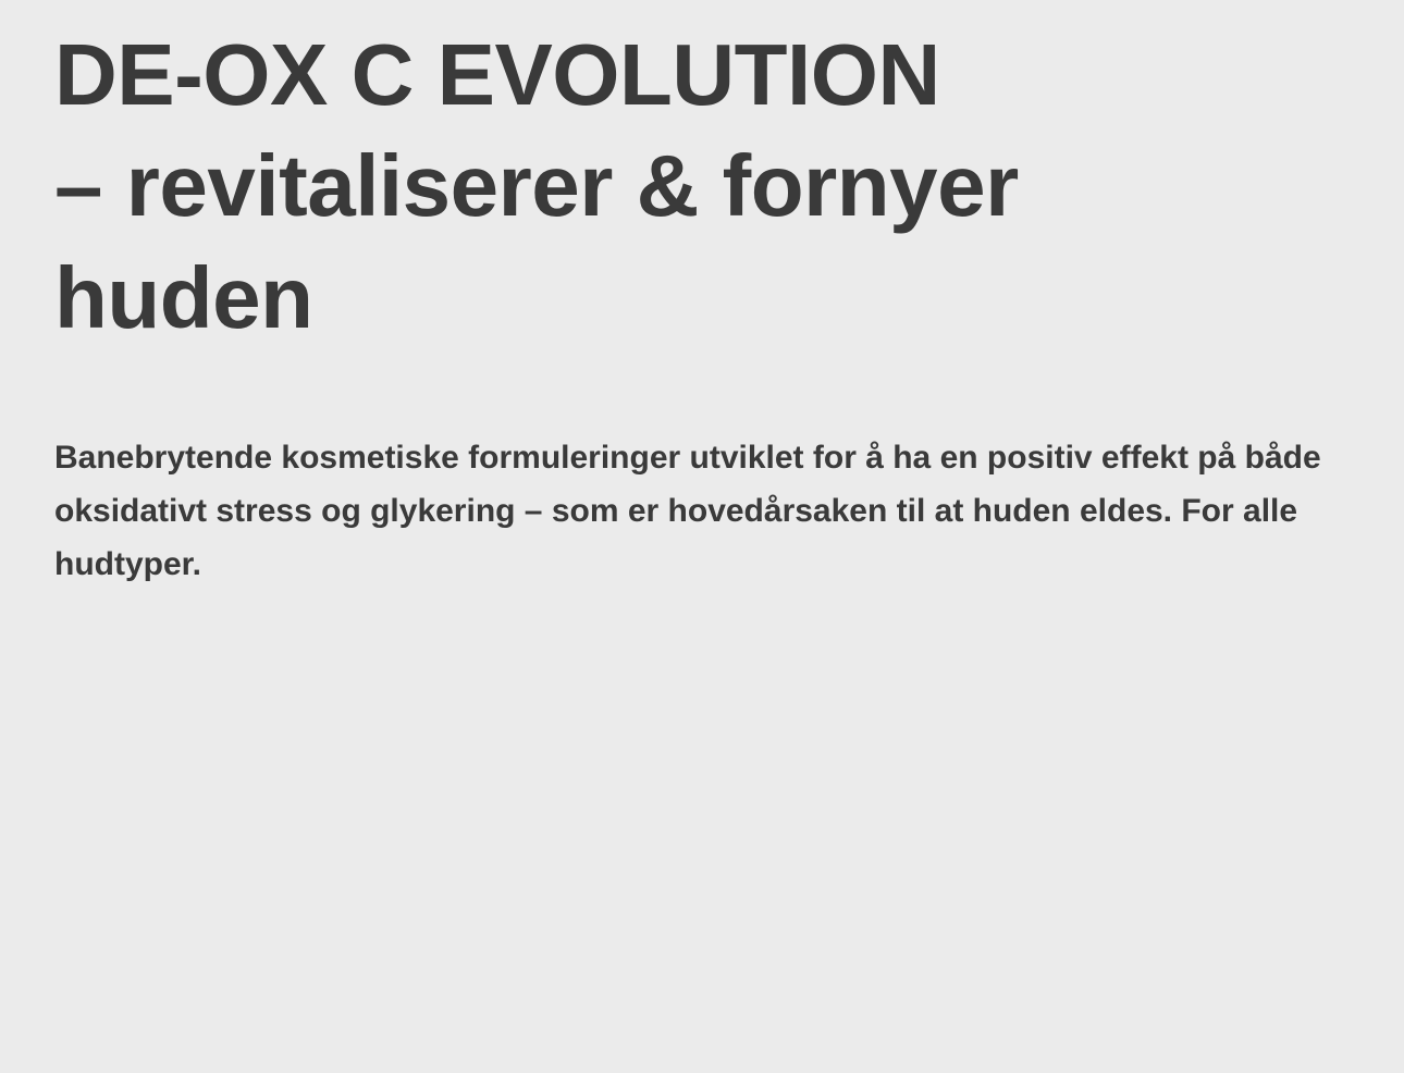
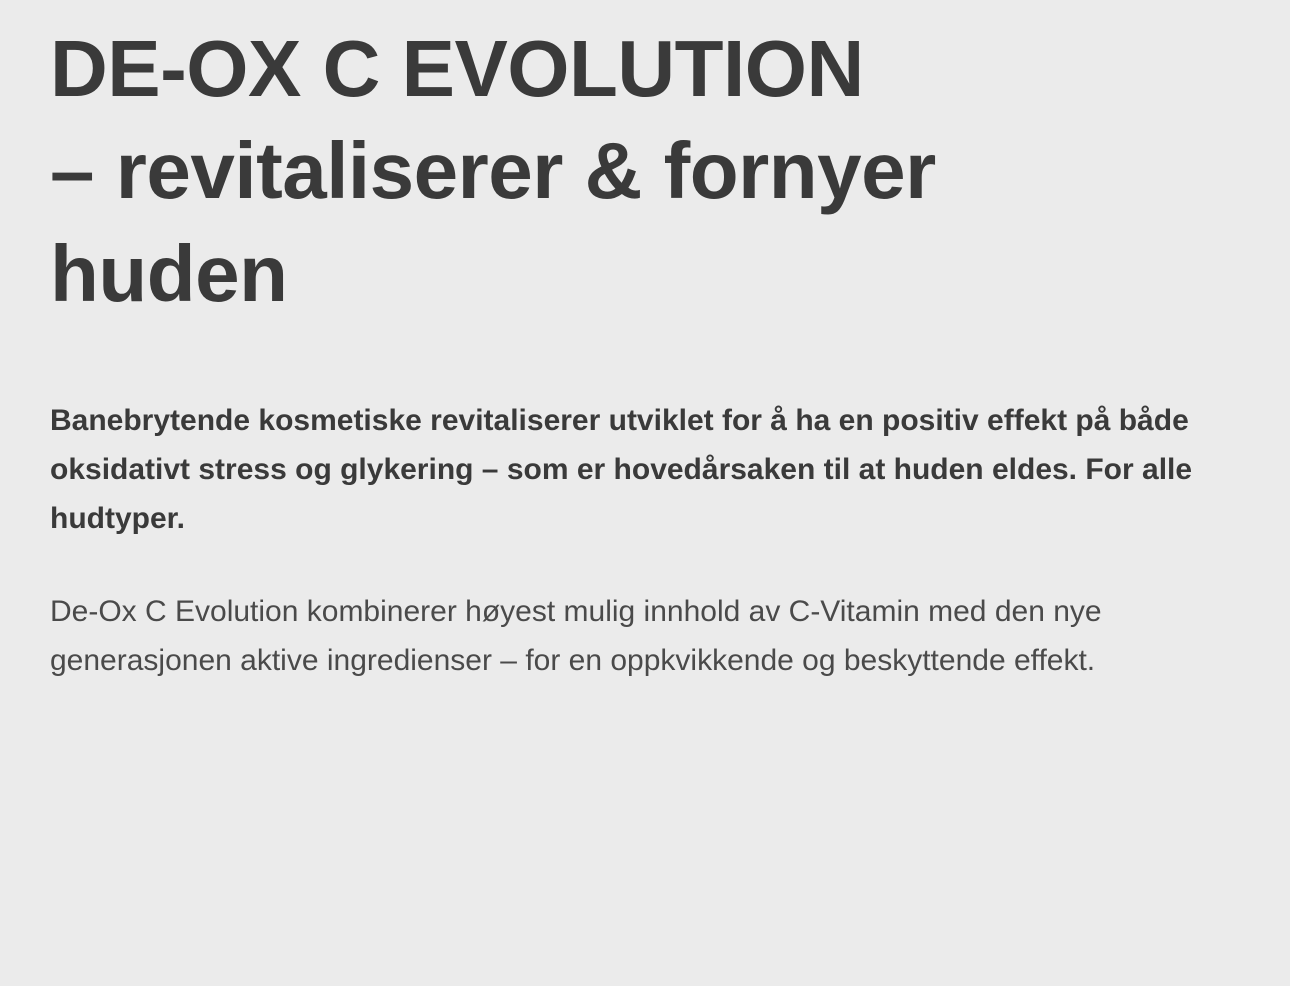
  DE-OX C EVOLUTION
  – revitaliserer & fornyer
  huden
- Banebrytende kosmetiske formuleringer utviklet for å ha en positiv effekt på både oksidativt stress og glykering – som er hovedårsaken til at huden eldes. For alle hudtyper.
+ Banebrytende kosmetiske revitaliserer utviklet for å ha en positiv effekt på både oksidativt stress og glykering – som er hovedårsaken til at huden eldes. For alle hudtyper.
+ De-Ox C Evolution kombinerer høyest mulig innhold av C-Vitamin med den nye generasjonen aktive ingredienser – for en oppkvikkende og beskyttende effekt.
